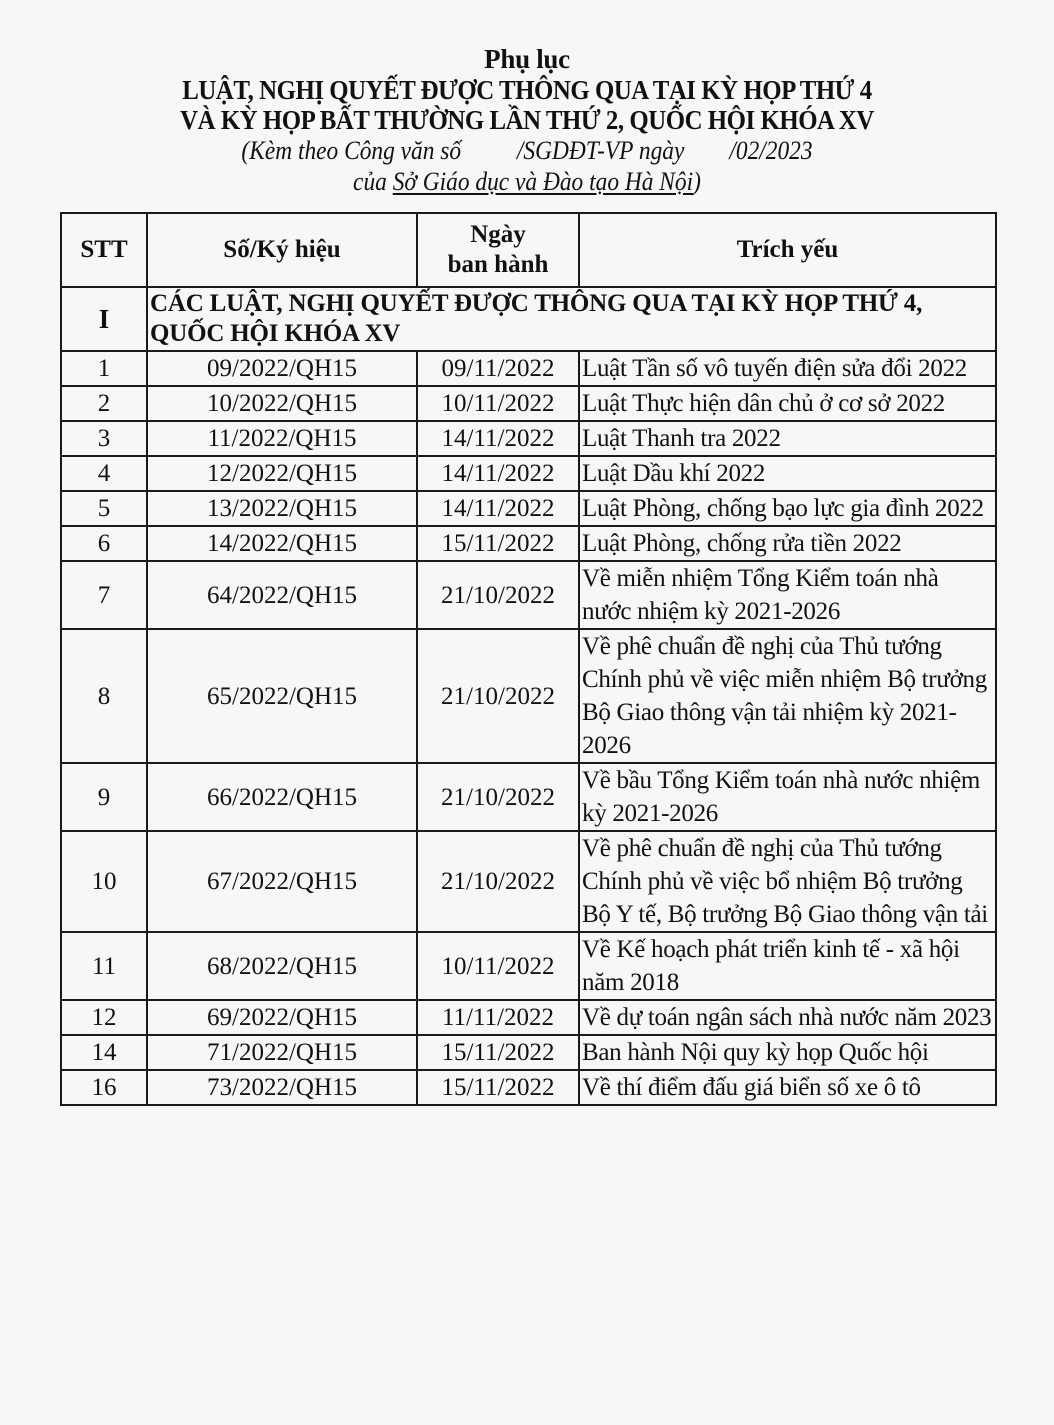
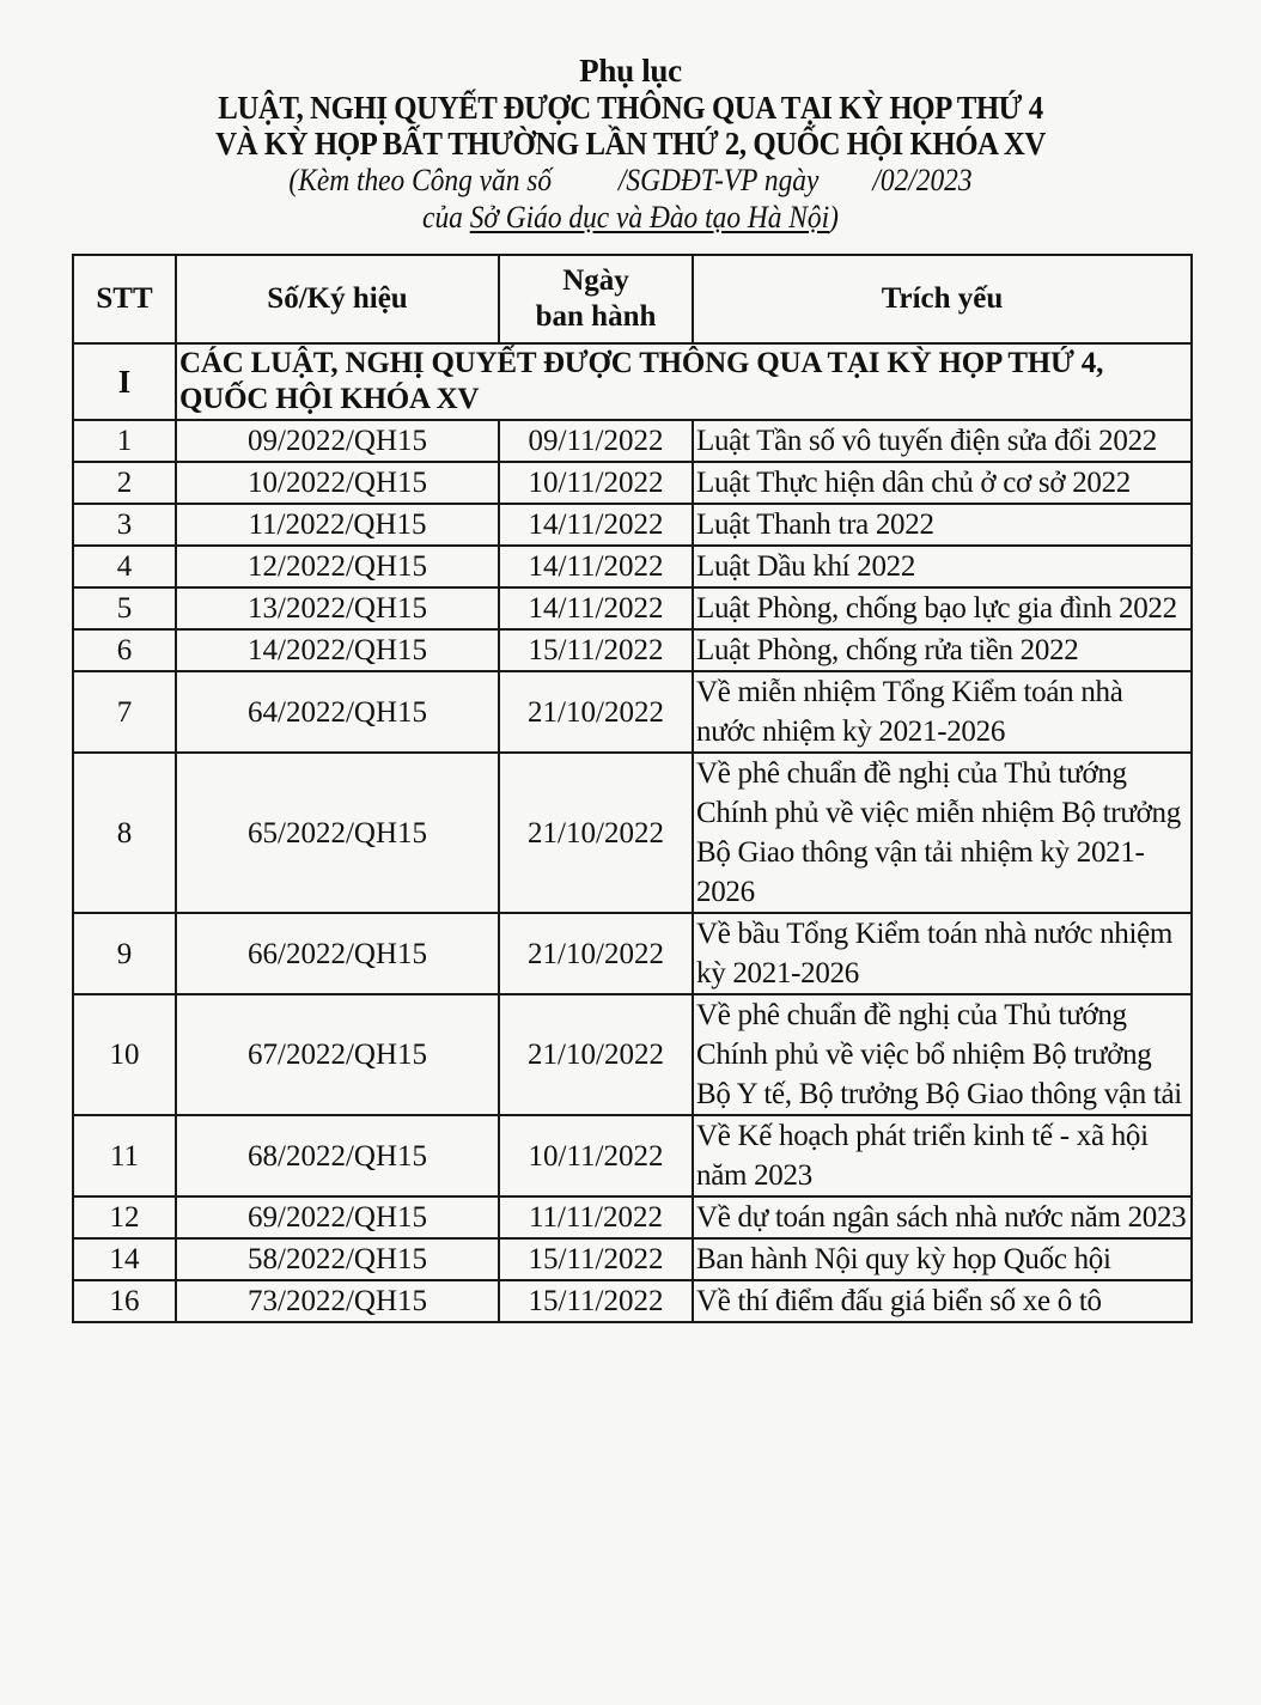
  Phụ lục
  LUẬT, NGHỊ QUYẾT ĐƯỢC THÔNG QUA TẠI KỲ HỌP THỨ 4
  VÀ KỲ HỌP BẤT THƯỜNG LẦN THỨ 2, QUỐC HỘI KHÓA XV
  (Kèm theo Công văn số /SGDĐT-VP ngày /02/2023
  của Sở Giáo dục và Đào tạo Hà Nội)
  STT	Số/Ký hiệu	Ngày ban hành	Trích yếu
  I	CÁC LUẬT, NGHỊ QUYẾT ĐƯỢC THÔNG QUA TẠI KỲ HỌP THỨ 4, QUỐC HỘI KHÓA XV
  1	09/2022/QH15	09/11/2022	Luật Tần số vô tuyến điện sửa đổi 2022
  2	10/2022/QH15	10/11/2022	Luật Thực hiện dân chủ ở cơ sở 2022
  3	11/2022/QH15	14/11/2022	Luật Thanh tra 2022
  4	12/2022/QH15	14/11/2022	Luật Dầu khí 2022
  5	13/2022/QH15	14/11/2022	Luật Phòng, chống bạo lực gia đình 2022
  6	14/2022/QH15	15/11/2022	Luật Phòng, chống rửa tiền 2022
  7	64/2022/QH15	21/10/2022	Về miễn nhiệm Tổng Kiểm toán nhà nước nhiệm kỳ 2021-2026
  8	65/2022/QH15	21/10/2022	Về phê chuẩn đề nghị của Thủ tướng Chính phủ về việc miễn nhiệm Bộ trưởng Bộ Giao thông vận tải nhiệm kỳ 2021-2026
  9	66/2022/QH15	21/10/2022	Về bầu Tổng Kiểm toán nhà nước nhiệm kỳ 2021-2026
  10	67/2022/QH15	21/10/2022	Về phê chuẩn đề nghị của Thủ tướng Chính phủ về việc bổ nhiệm Bộ trưởng Bộ Y tế, Bộ trưởng Bộ Giao thông vận tải
- 11	68/2022/QH15	10/11/2022	Về Kế hoạch phát triển kinh tế - xã hội năm 2018
+ 11	68/2022/QH15	10/11/2022	Về Kế hoạch phát triển kinh tế - xã hội năm 2023
  12	69/2022/QH15	11/11/2022	Về dự toán ngân sách nhà nước năm 2023
- 14	71/2022/QH15	15/11/2022	Ban hành Nội quy kỳ họp Quốc hội
+ 14	58/2022/QH15	15/11/2022	Ban hành Nội quy kỳ họp Quốc hội
  16	73/2022/QH15	15/11/2022	Về thí điểm đấu giá biển số xe ô tô
